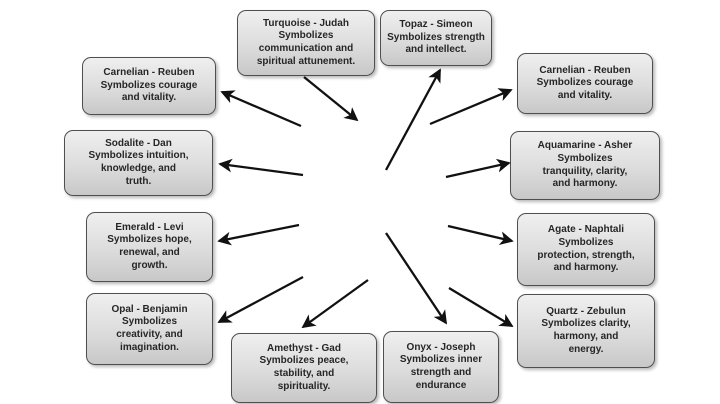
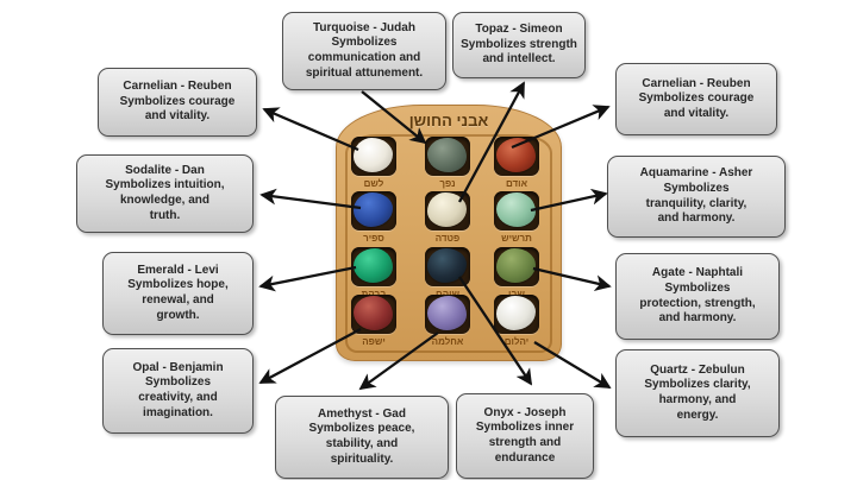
+ אבני החושן
+ לשם
+ נפך
+ אודם
+ ספיר
+ פטדה
+ תרשיש
+ ישפה
+ אחלמה
+ יהלום
  Turquoise - Judah
  Symbolizes
  communication and
  spiritual attunement.
  Topaz - Simeon
  Symbolizes strength
  and intellect.
  Carnelian - Reuben
  Symbolizes courage
  and vitality.
  Sodalite - Dan
  Symbolizes intuition,
  knowledge, and
  truth.
  Emerald - Levi
  Symbolizes hope,
  renewal, and
  growth.
  Opal - Benjamin
  Symbolizes
  creativity, and
  imagination.
  Carnelian - Reuben
  Symbolizes courage
  and vitality.
  Aquamarine - Asher
  Symbolizes
  tranquility, clarity,
  and harmony.
  Agate - Naphtali
  Symbolizes
  protection, strength,
  and harmony.
  Quartz - Zebulun
  Symbolizes clarity,
  harmony, and
  energy.
  Amethyst - Gad
  Symbolizes peace,
  stability, and
  spirituality.
  Onyx - Joseph
  Symbolizes inner
  strength and
  endurance
